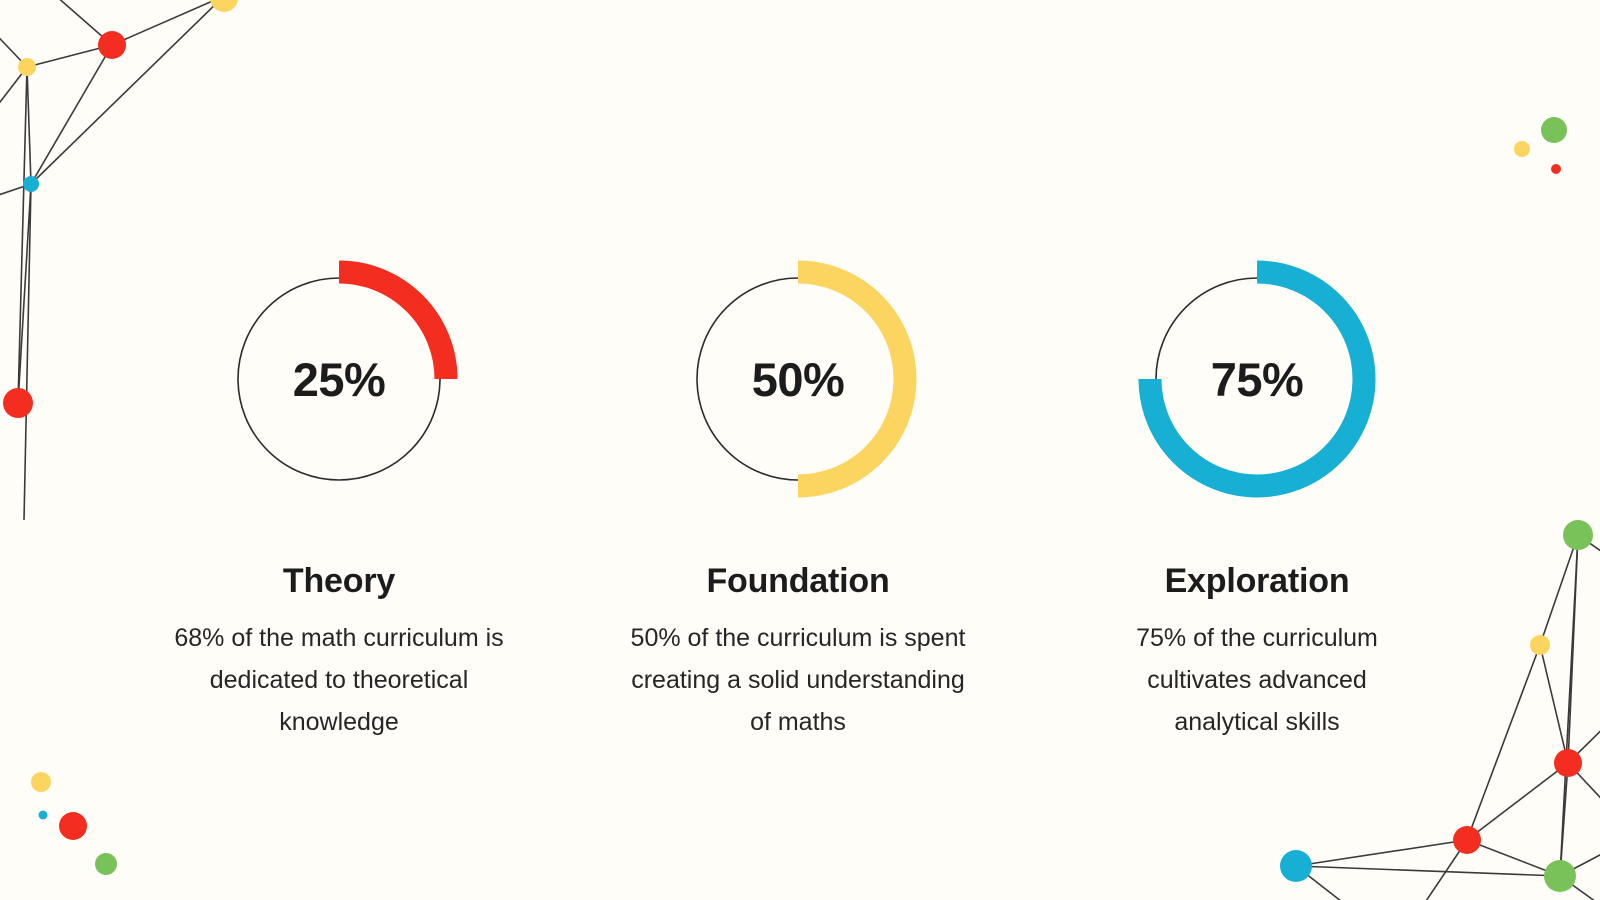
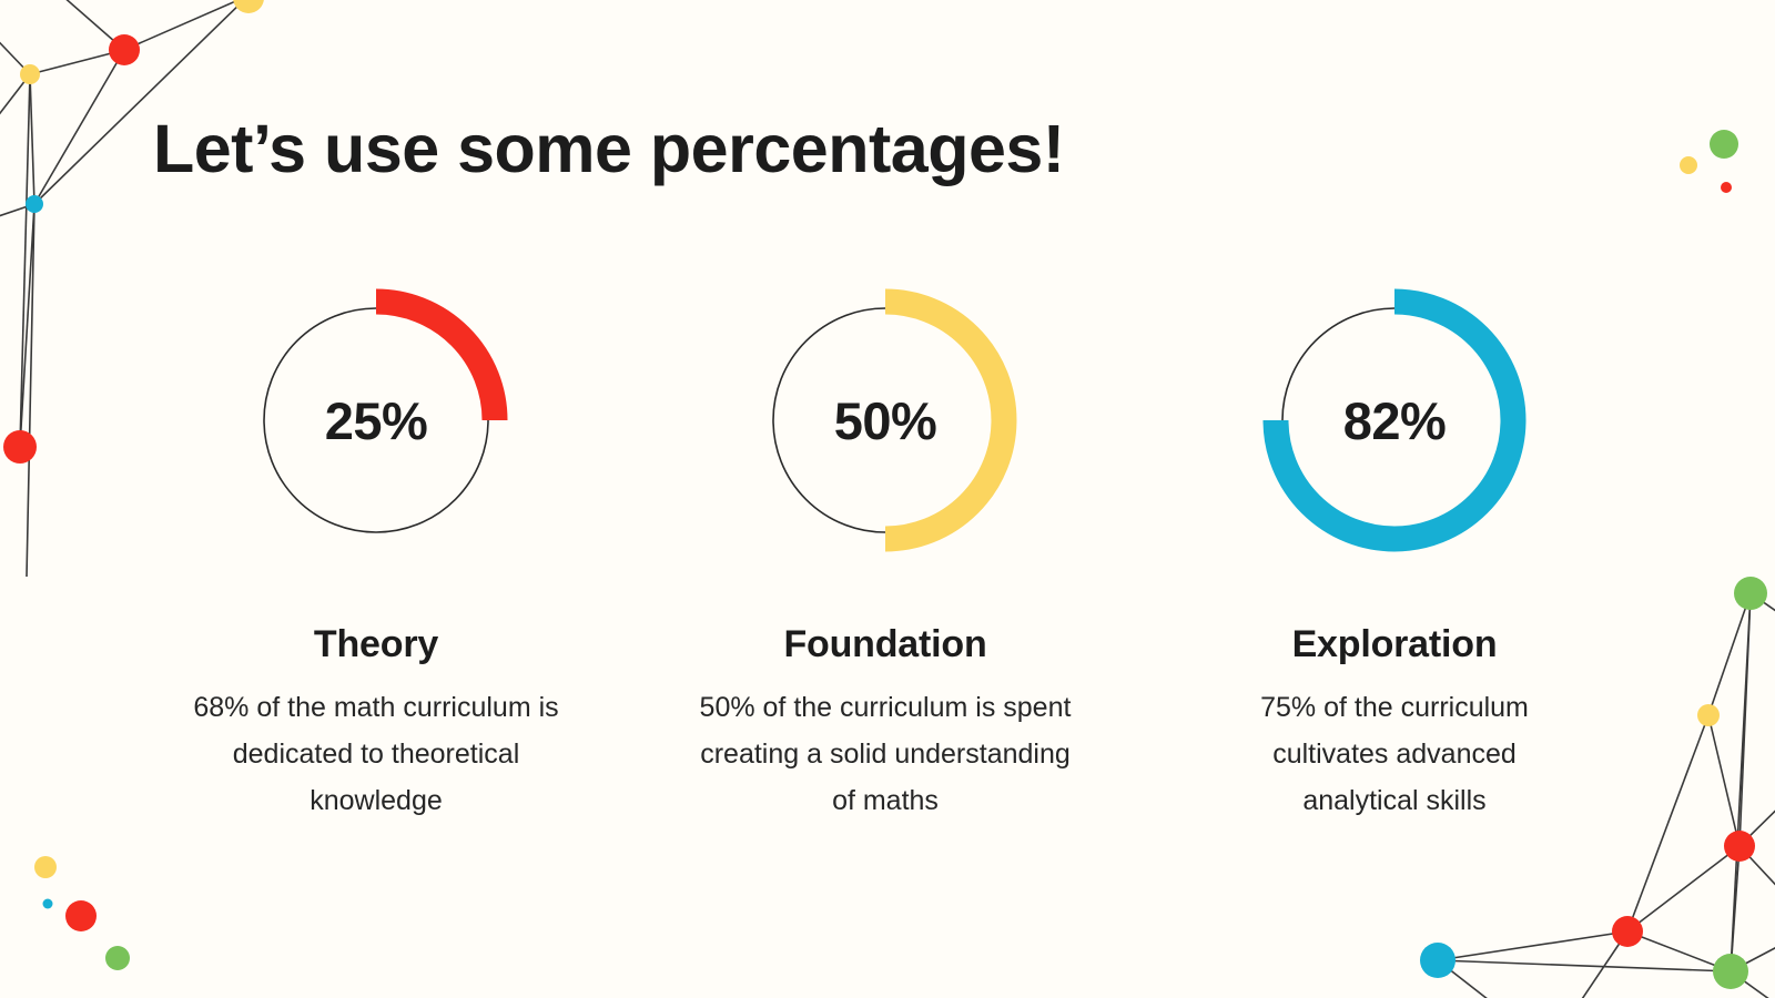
+ Let’s use some percentages!
  25%
  Theory
  68% of the math curriculum is dedicated to theoretical knowledge
  50%
  Foundation
  50% of the curriculum is spent creating a solid understanding of maths
- 75%
+ 82%
  Exploration
  75% of the curriculum cultivates advanced analytical skills
